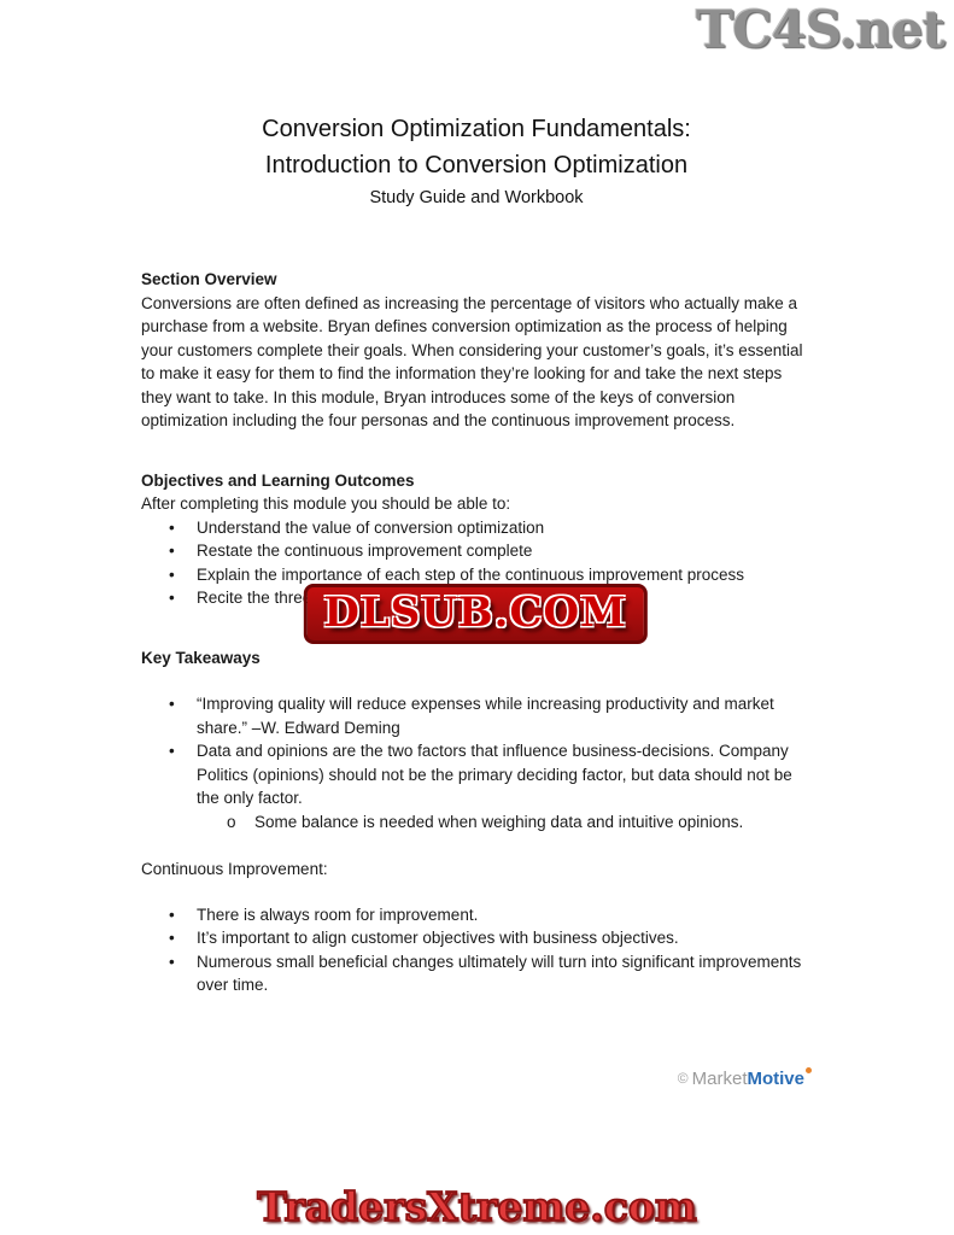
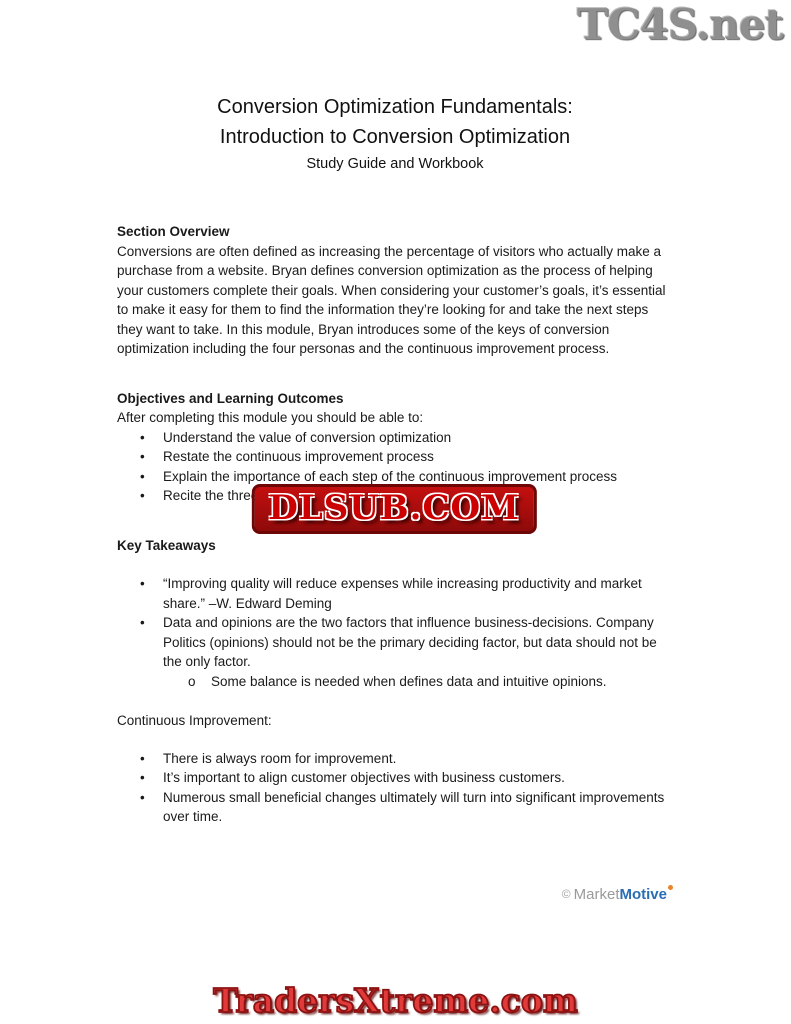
  TC4S.net
  Conversion Optimization Fundamentals:
  Introduction to Conversion Optimization
  Study Guide and Workbook
  Section Overview
  Conversions are often defined as increasing the percentage of visitors who actually make a purchase from a website. Bryan defines conversion optimization as the process of helping your customers complete their goals. When considering your customer’s goals, it’s essential to make it easy for them to find the information they’re looking for and take the next steps they want to take. In this module, Bryan introduces some of the keys of conversion optimization including the four personas and the continuous improvement process.
  Objectives and Learning Outcomes
  After completing this module you should be able to:
  •
  Understand the value of conversion optimization
  •
- Restate the continuous improvement complete
+ Restate the continuous improvement process
  •
  Explain the importance of each step of the continuous improvement process
  •
  Key Takeaways
  •
  “Improving quality will reduce expenses while increasing productivity and market share.” –W. Edward Deming
  •
  Data and opinions are the two factors that influence business-decisions. Company Politics (opinions) should not be the primary deciding factor, but data should not be the only factor.
  o
- Some balance is needed when weighing data and intuitive opinions.
+ Some balance is needed when defines data and intuitive opinions.
  Continuous Improvement:
  •
  There is always room for improvement.
  •
- It’s important to align customer objectives with business objectives.
+ It’s important to align customer objectives with business customers.
  •
  Numerous small beneficial changes ultimately will turn into significant improvements over time.
  © MarketMotive
  DLSUB.COM
  TradersXtreme.com
